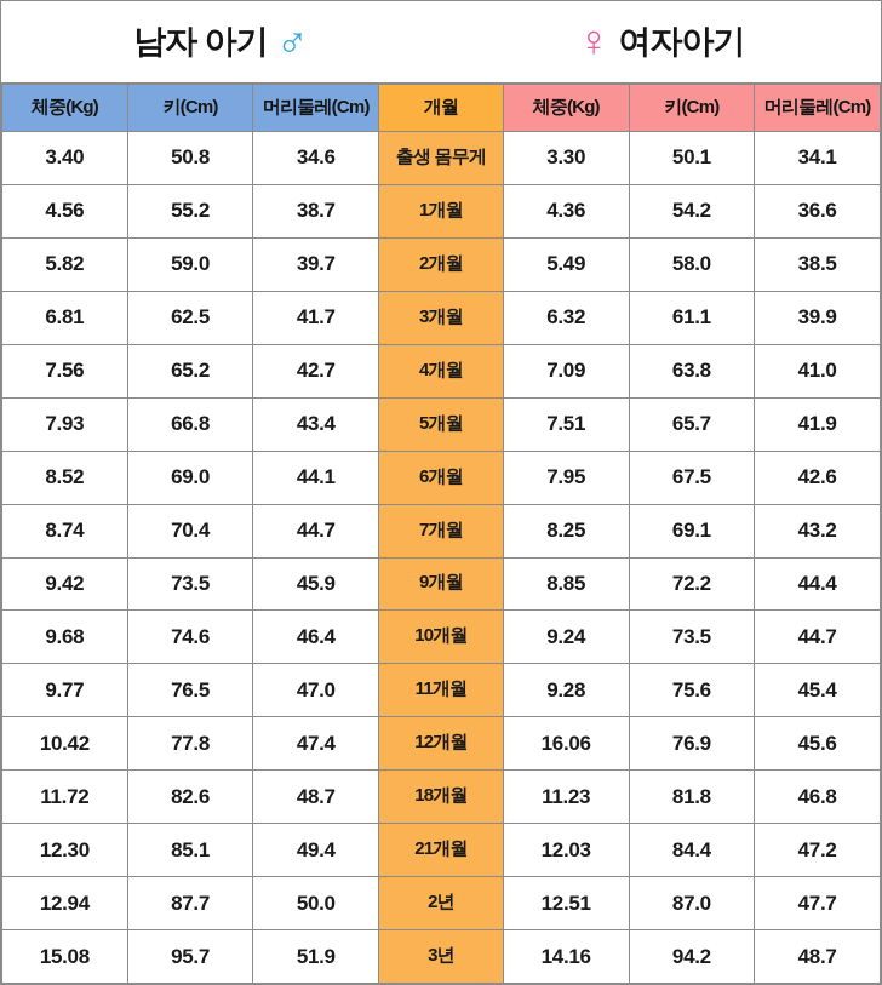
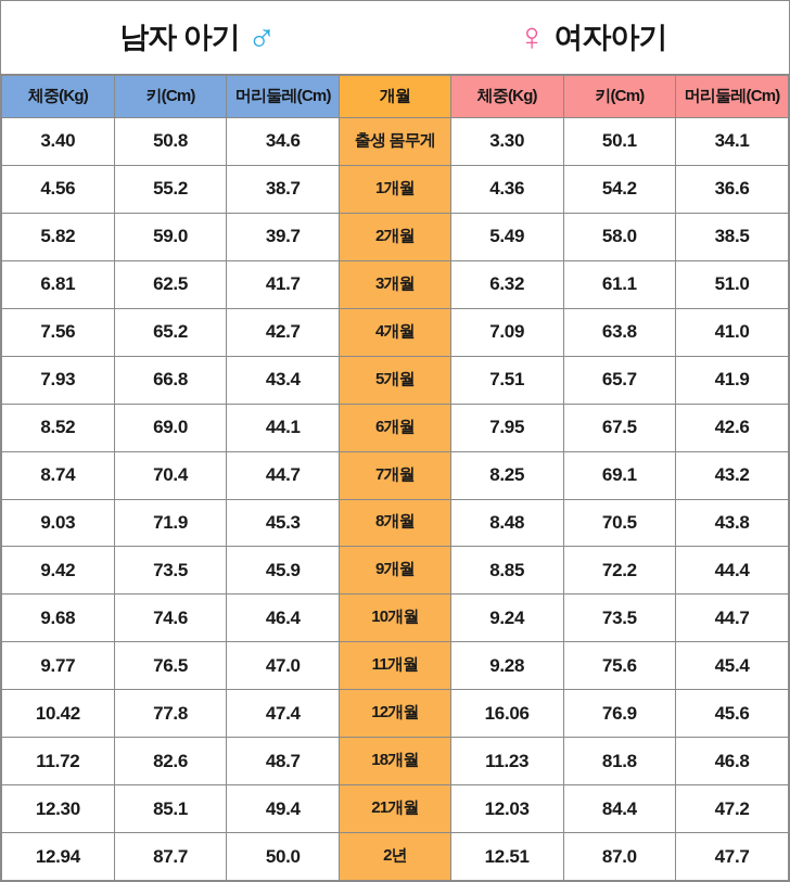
  남자 아기
  ♂
  ♀
  여자아기
  체중(Kg)	키(Cm)	머리둘레(Cm)	개월	체중(Kg)	키(Cm)	머리둘레(Cm)
  3.40	50.8	34.6	출생 몸무게	3.30	50.1	34.1
  4.56	55.2	38.7	1개월	4.36	54.2	36.6
  5.82	59.0	39.7	2개월	5.49	58.0	38.5
- 6.81	62.5	41.7	3개월	6.32	61.1	39.9
+ 6.81	62.5	41.7	3개월	6.32	61.1	51.0
  7.56	65.2	42.7	4개월	7.09	63.8	41.0
  7.93	66.8	43.4	5개월	7.51	65.7	41.9
  8.52	69.0	44.1	6개월	7.95	67.5	42.6
  8.74	70.4	44.7	7개월	8.25	69.1	43.2
+ 9.03	71.9	45.3	8개월	8.48	70.5	43.8
  9.42	73.5	45.9	9개월	8.85	72.2	44.4
  9.68	74.6	46.4	10개월	9.24	73.5	44.7
  9.77	76.5	47.0	11개월	9.28	75.6	45.4
  10.42	77.8	47.4	12개월	16.06	76.9	45.6
  11.72	82.6	48.7	18개월	11.23	81.8	46.8
  12.30	85.1	49.4	21개월	12.03	84.4	47.2
  12.94	87.7	50.0	2년	12.51	87.0	47.7
- 15.08	95.7	51.9	3년	14.16	94.2	48.7
